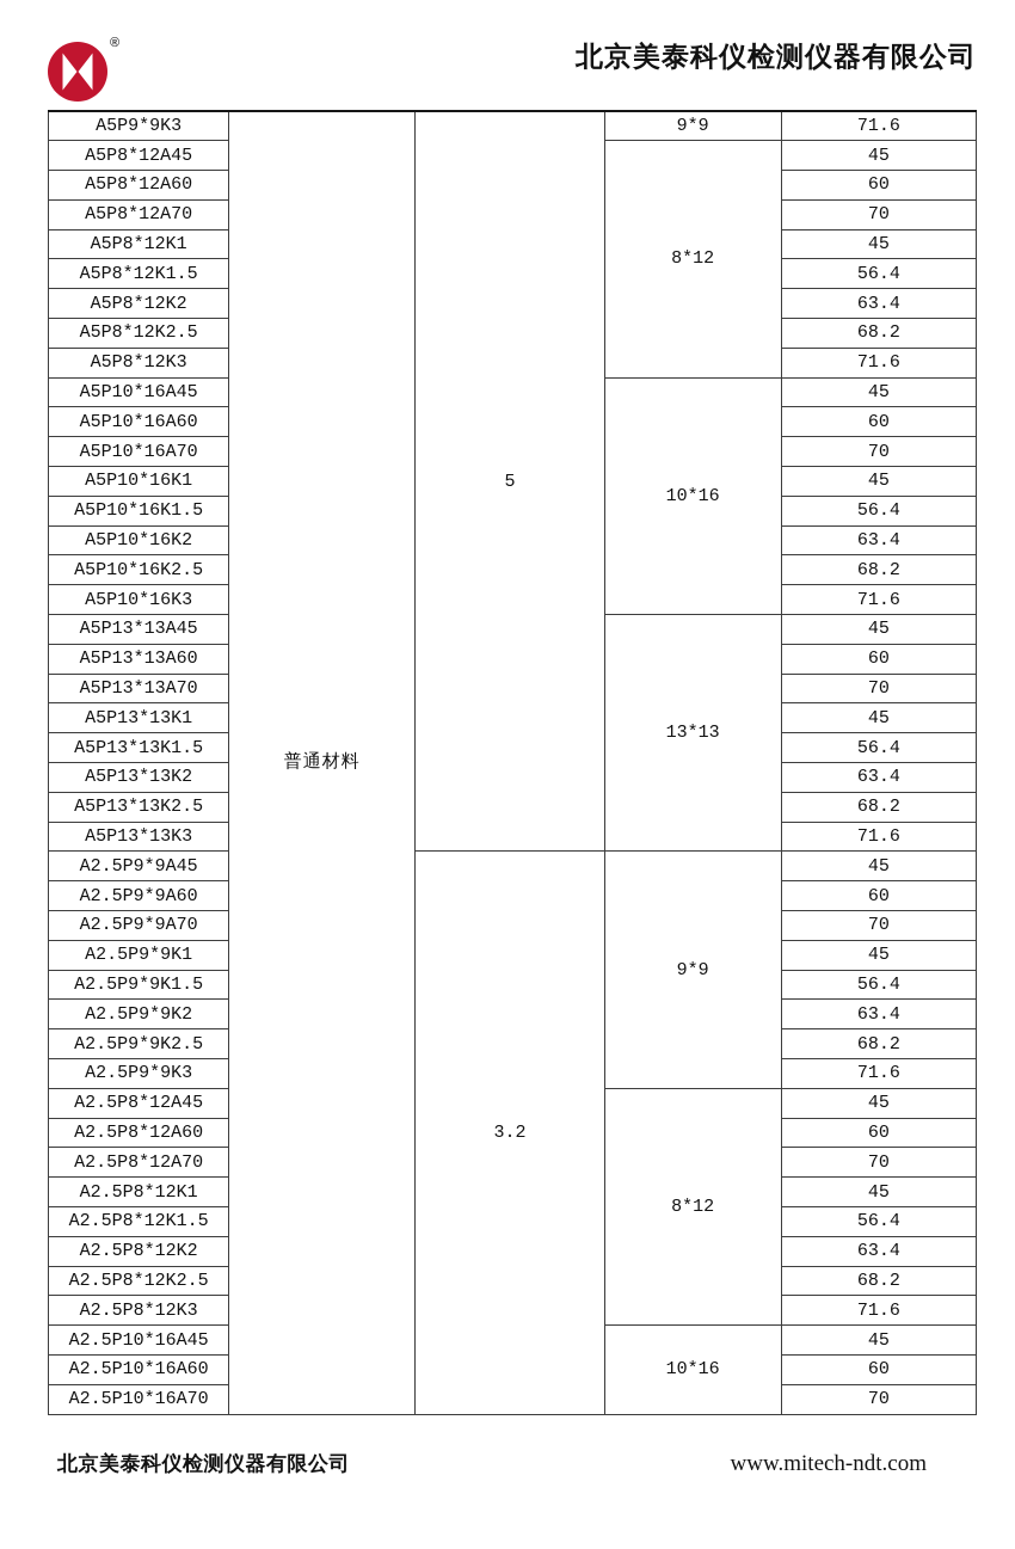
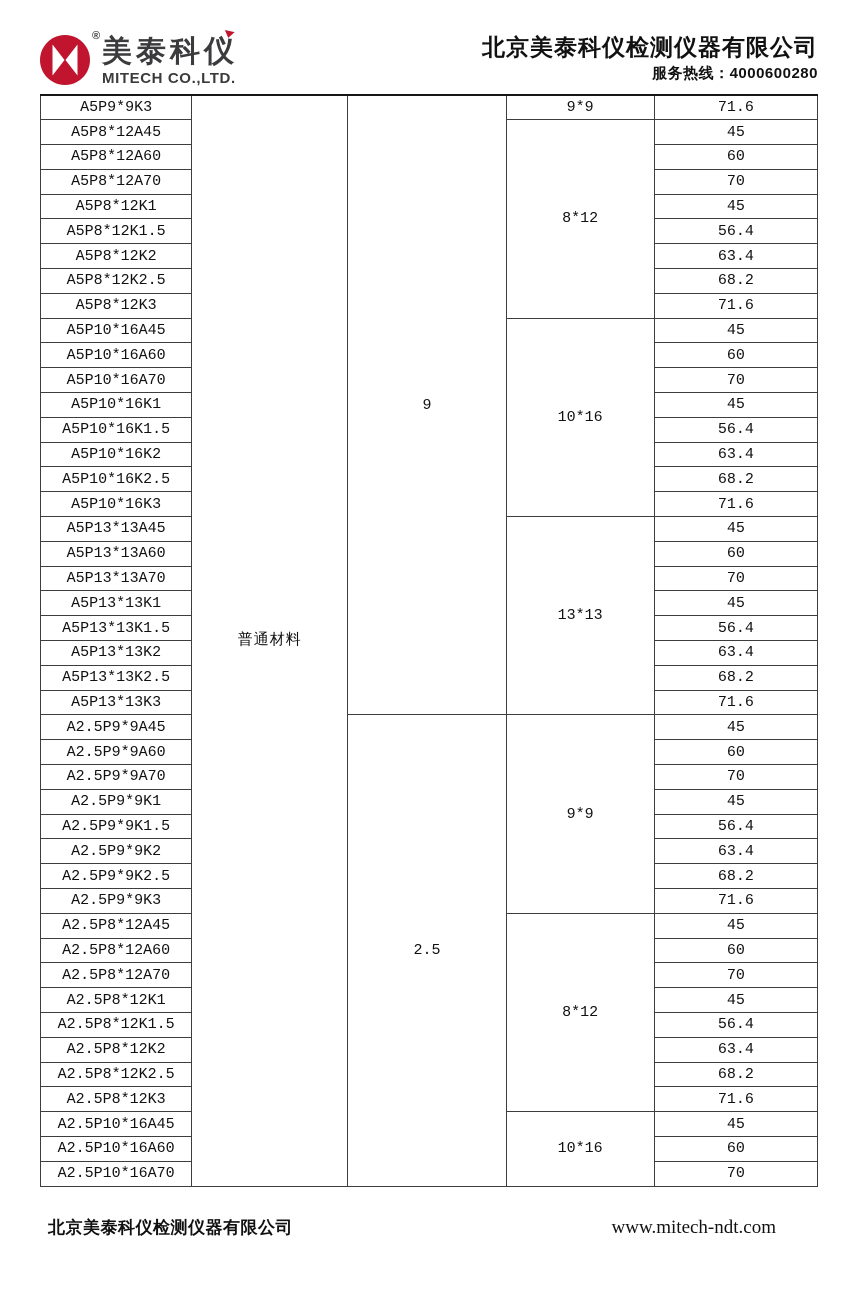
  ®
+ 美泰科仪
+ MITECH CO.,LTD.
  北京美泰科仪检测仪器有限公司
+ 服务热线：4000600280
- A5P9*9K3	普通材料	5	9*9	71.6
+ A5P9*9K3	普通材料	9	9*9	71.6
  A5P8*12A45	8*12	45
  A5P8*12A60	60
  A5P8*12A70	70
  A5P8*12K1	45
  A5P8*12K1.5	56.4
  A5P8*12K2	63.4
  A5P8*12K2.5	68.2
  A5P8*12K3	71.6
  A5P10*16A45	10*16	45
  A5P10*16A60	60
  A5P10*16A70	70
  A5P10*16K1	45
  A5P10*16K1.5	56.4
  A5P10*16K2	63.4
  A5P10*16K2.5	68.2
  A5P10*16K3	71.6
  A5P13*13A45	13*13	45
  A5P13*13A60	60
  A5P13*13A70	70
  A5P13*13K1	45
  A5P13*13K1.5	56.4
  A5P13*13K2	63.4
  A5P13*13K2.5	68.2
  A5P13*13K3	71.6
- A2.5P9*9A45	3.2	9*9	45
+ A2.5P9*9A45	2.5	9*9	45
  A2.5P9*9A60	60
  A2.5P9*9A70	70
  A2.5P9*9K1	45
  A2.5P9*9K1.5	56.4
  A2.5P9*9K2	63.4
  A2.5P9*9K2.5	68.2
  A2.5P9*9K3	71.6
  A2.5P8*12A45	8*12	45
  A2.5P8*12A60	60
  A2.5P8*12A70	70
  A2.5P8*12K1	45
  A2.5P8*12K1.5	56.4
  A2.5P8*12K2	63.4
  A2.5P8*12K2.5	68.2
  A2.5P8*12K3	71.6
  A2.5P10*16A45	10*16	45
  A2.5P10*16A60	60
  A2.5P10*16A70	70
  北京美泰科仪检测仪器有限公司
  www.mitech-ndt.com
